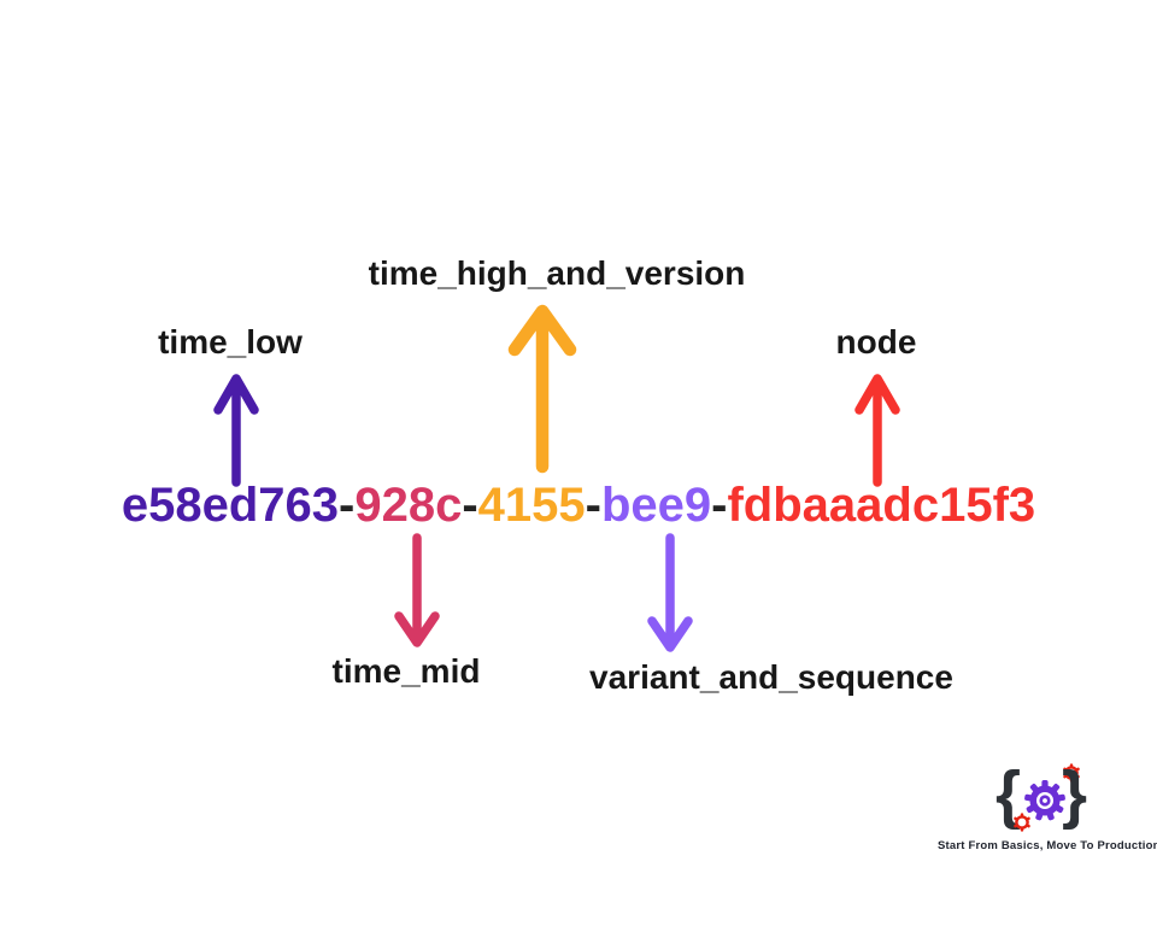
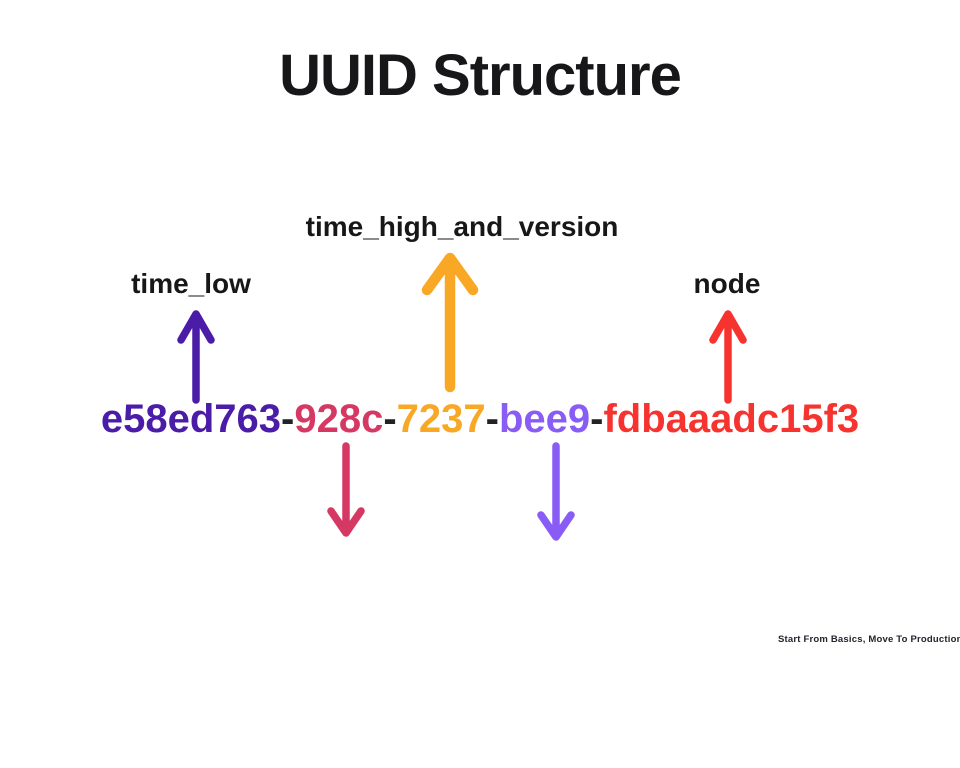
+ UUID Structure
  time_high_and_version
  time_low
  node
- time_mid
- variant_and_sequence
- e58ed763-928c-4155-bee9-fdbaaadc15f3
+ e58ed763-928c-7237-bee9-fdbaaadc15f3
- {
- }
  Start From Basics, Move To Productio
